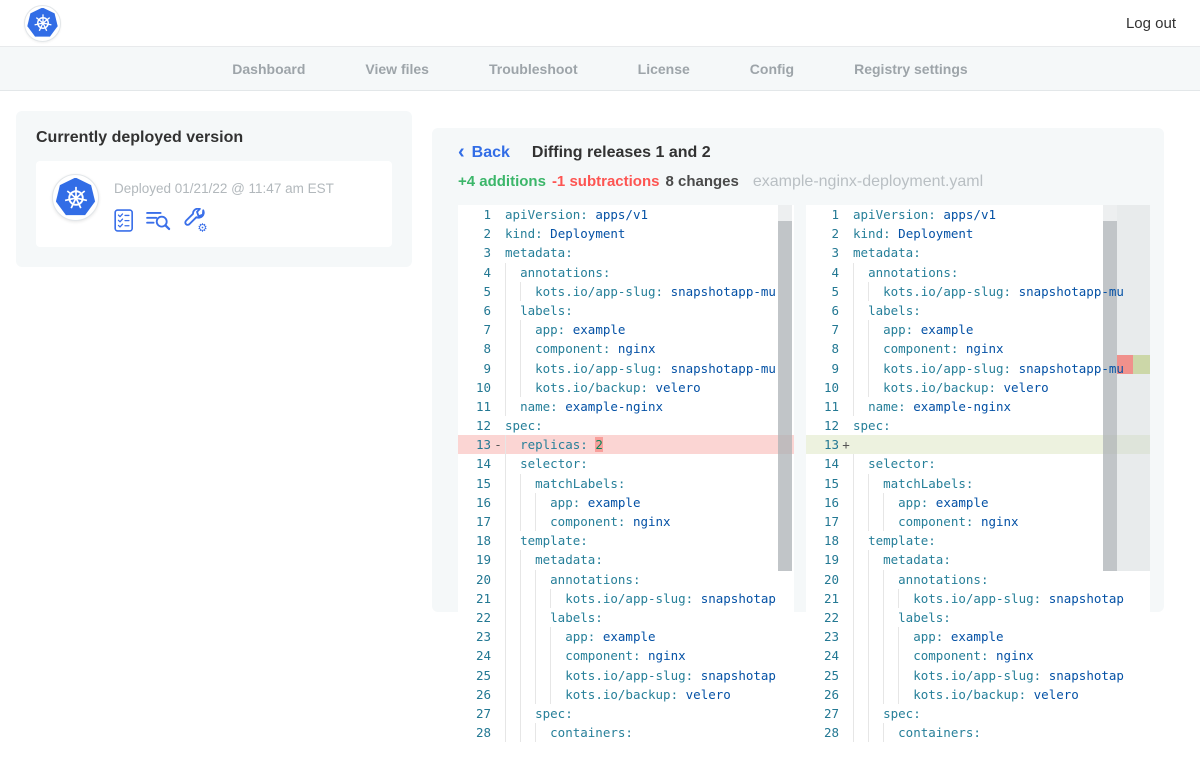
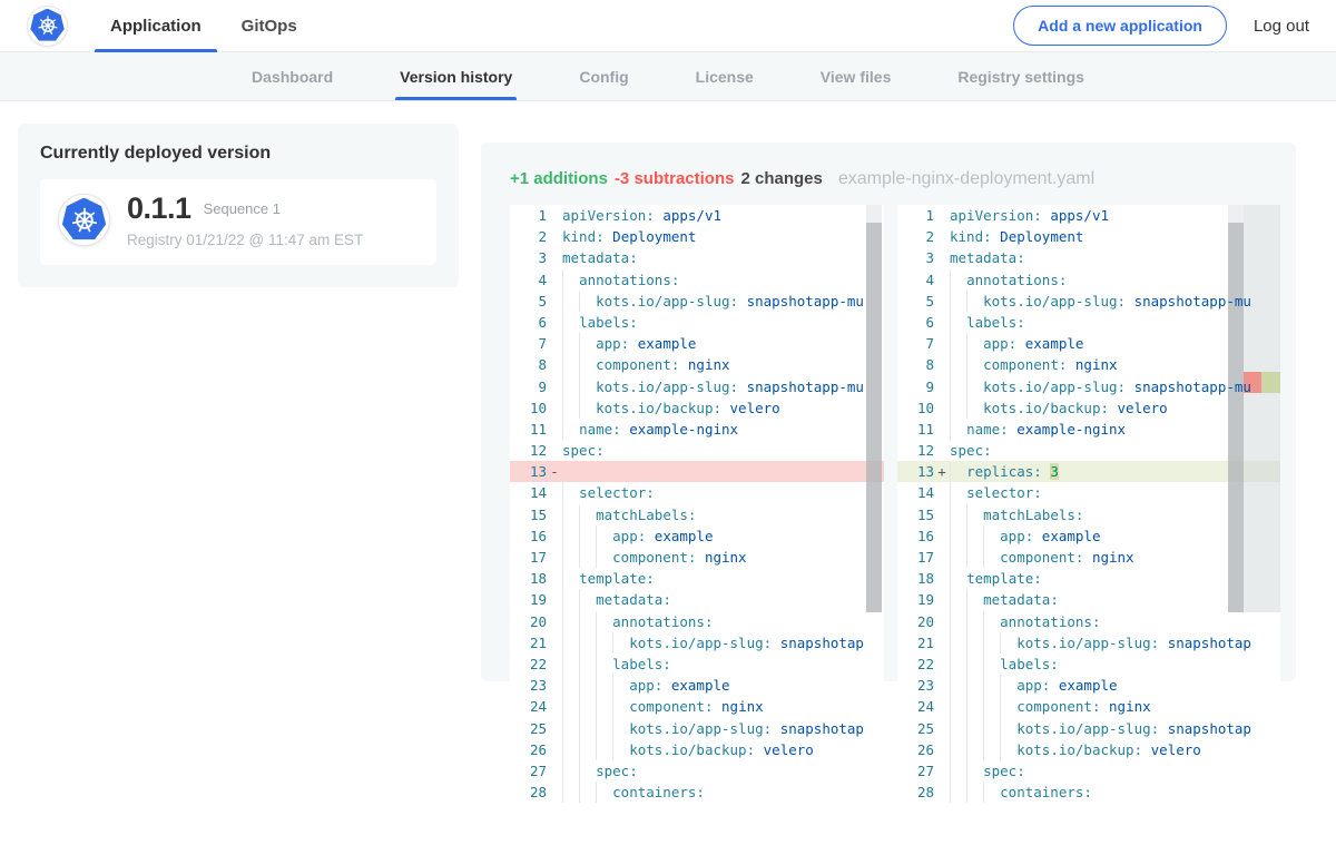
+ Application
+ GitOps
+ Add a new application
  Log out
  Dashboard
+ Version history
- View files
+ Config
- Troubleshoot
  License
- Config
+ View files
  Registry settings
  Currently deployed version
+ 0.1.1
+ Sequence 1
- Deployed 01/21/22 @ 11:47 am EST
+ Registry 01/21/22 @ 11:47 am EST
- ⚙
- ‹
- Back
- Diffing releases 1 and 2
- +4 additions
+ +1 additions
- -1 subtractions
+ -3 subtractions
- 8 changes
+ 2 changes
  example-nginx-deployment.yaml
  1
  apiVersion: apps/v1
  2
  kind: Deployment
  3
  metadata:
  4
  annotations:
  5
  kots.io/app-slug: snapshotapp-mu
  6
  labels:
  7
  app: example
  8
  component: nginx
  9
  kots.io/app-slug: snapshotapp-mu
  10
  kots.io/backup: velero
  11
  name: example-nginx
  12
  spec:
  13
  -
- replicas: 2
  14
  selector:
  15
  matchLabels:
  16
  app: example
  17
  component: nginx
  18
  template:
  19
  metadata:
  20
  annotations:
  21
  kots.io/app-slug: snapshotap
  22
  labels:
  23
  app: example
  24
  component: nginx
  25
  kots.io/app-slug: snapshotap
  26
  kots.io/backup: velero
  27
  spec:
  28
  containers:
  1
  apiVersion: apps/v1
  2
  kind: Deployment
  3
  metadata:
  4
  annotations:
  5
  kots.io/app-slug: snapshotapp-mu
  6
  labels:
  7
  app: example
  8
  component: nginx
  9
  kots.io/app-slug: snapshotapp-mu
  10
  kots.io/backup: velero
  11
  name: example-nginx
  12
  spec:
  13
  +
+ replicas: 3
  14
  selector:
  15
  matchLabels:
  16
  app: example
  17
  component: nginx
  18
  template:
  19
  metadata:
  20
  annotations:
  21
  kots.io/app-slug: snapshotap
  22
  labels:
  23
  app: example
  24
  component: nginx
  25
  kots.io/app-slug: snapshotap
  26
  kots.io/backup: velero
  27
  spec:
  28
  containers:
